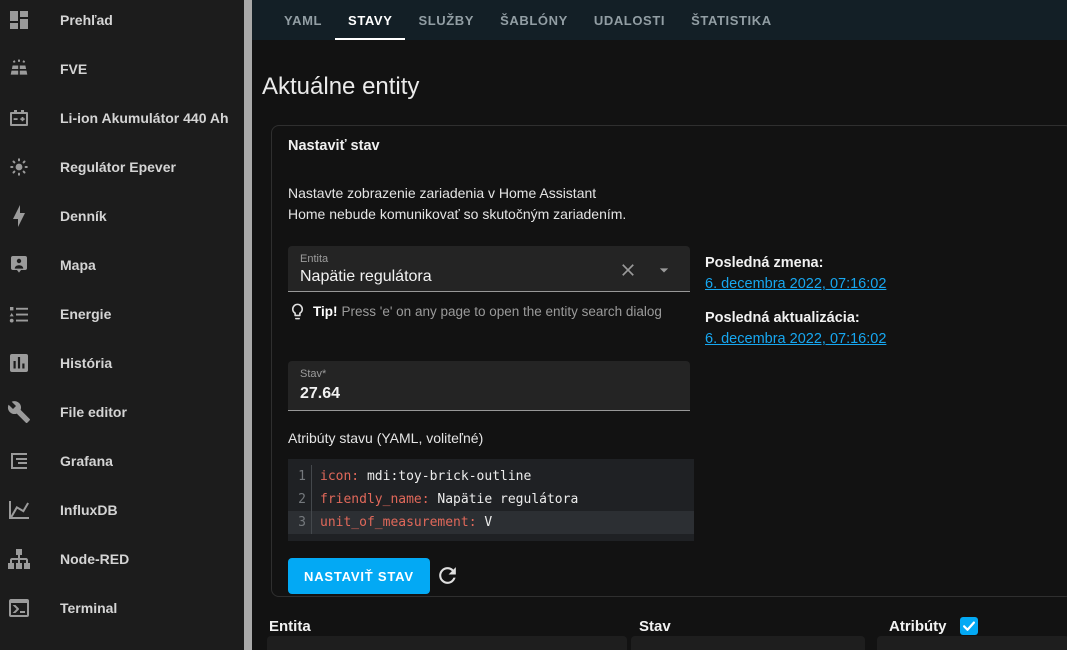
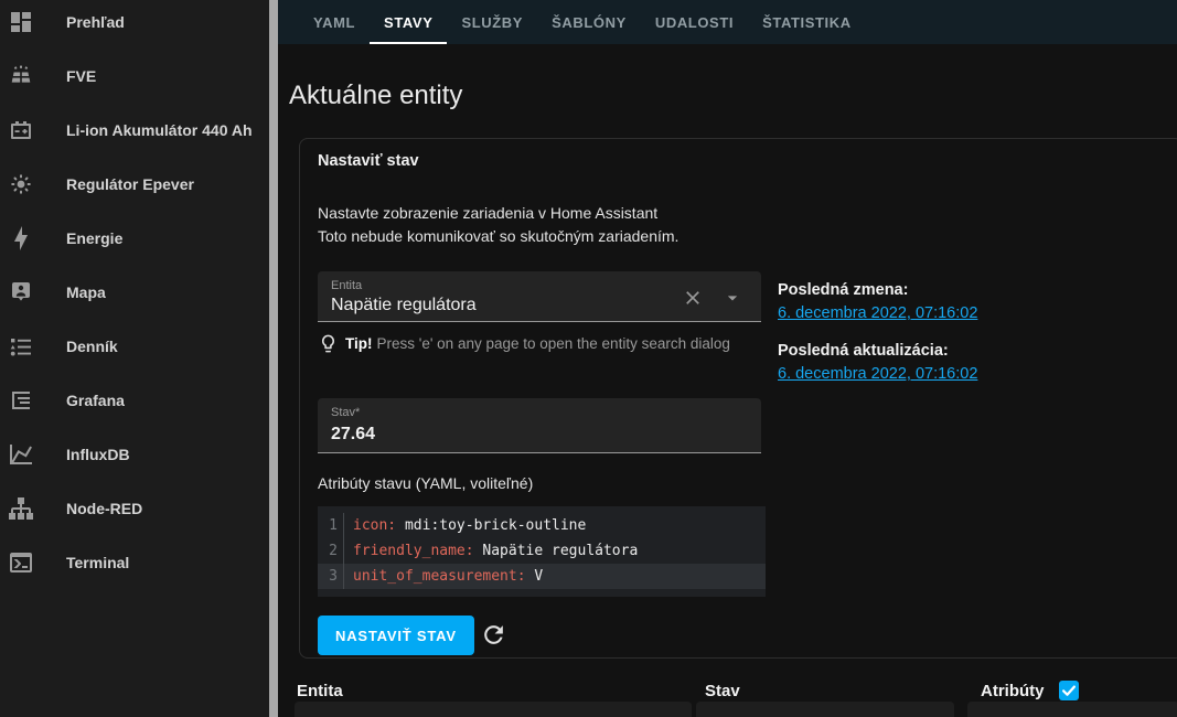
  Prehľad
  FVE
  Li-ion Akumulátor 440 Ah
  Regulátor Epever
- Denník
+ Energie
  Mapa
- Energie
+ Denník
- História
- File editor
  Grafana
  InfluxDB
  Node-RED
  Terminal
  YAML
  STAVY
  SLUŽBY
  ŠABLÓNY
  UDALOSTI
  ŠTATISTIKA
  Aktuálne entity
  Nastaviť stav
  Nastavte zobrazenie zariadenia v Home Assistant
- Home nebude komunikovať so skutočným zariadením.
+ Toto nebude komunikovať so skutočným zariadením.
  Entita
  Napätie regulátora
  Tip!
  Press 'e' on any page to open the entity search dialog
  Stav*
  27.64
  Atribúty stavu (YAML, voliteľné)
  1
  icon:
  mdi:toy-brick-outline
  2
  friendly_name:
  Napätie regulátora
  3
  unit_of_measurement:
  V
  NASTAVIŤ STAV
  Posledná zmena:
  6. decembra 2022, 07:16:02
  Posledná aktualizácia:
  6. decembra 2022, 07:16:02
  Entita
  Stav
  Atribúty
